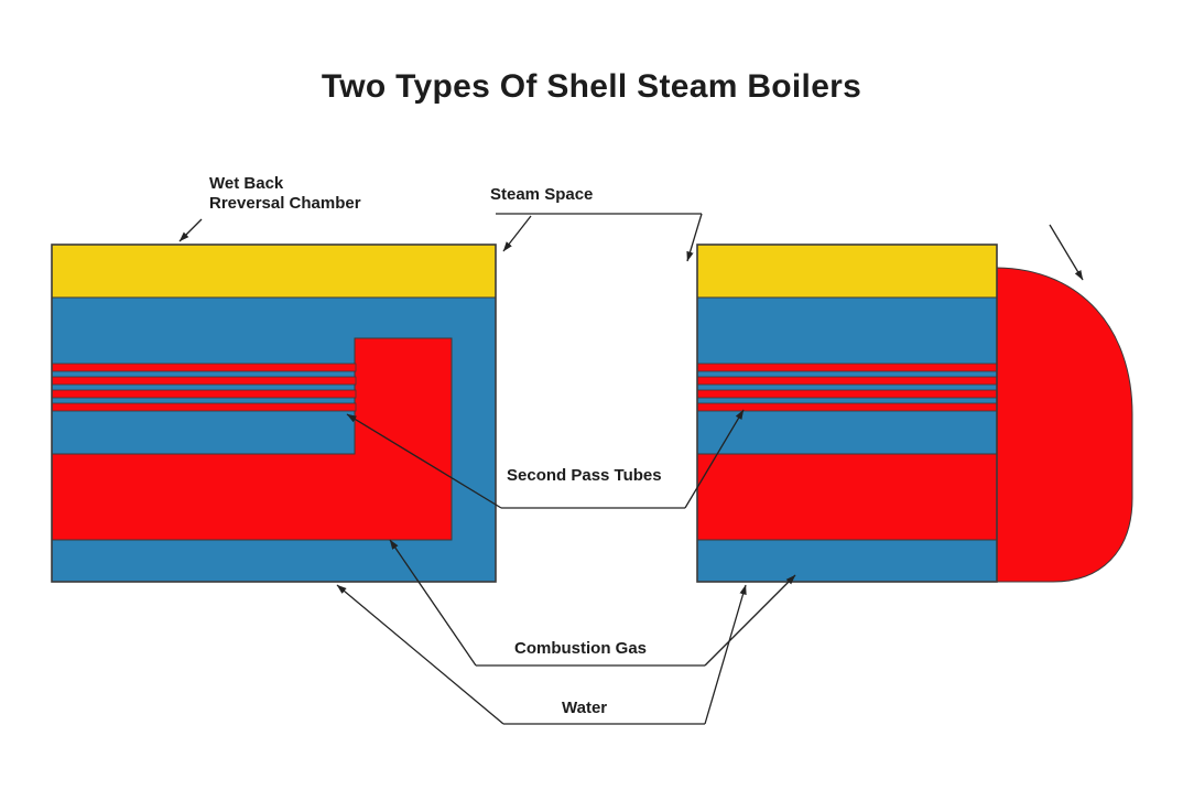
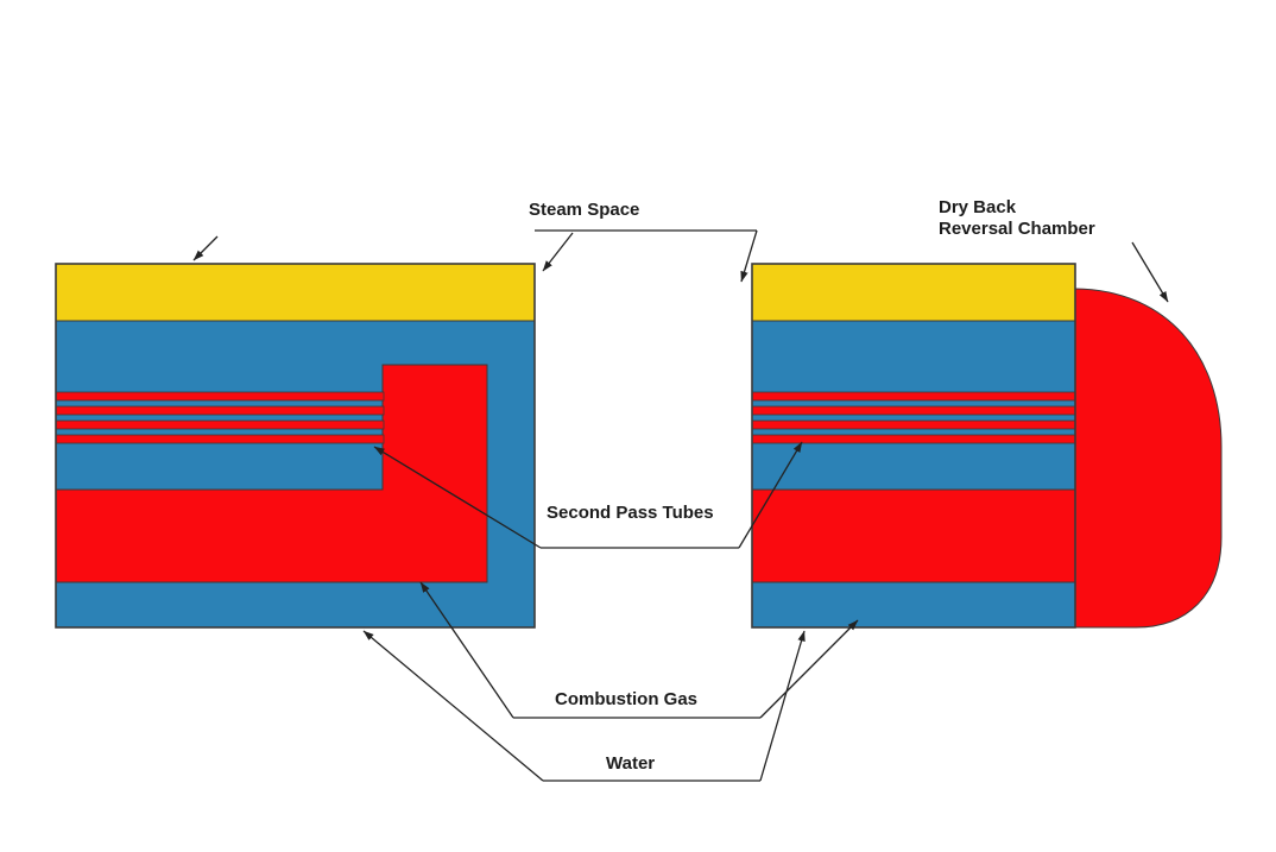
- Two Types Of Shell Steam Boilers
- Wet Back
- Rreversal Chamber
  Steam Space
+ Dry Back
+ Reversal Chamber
  Second Pass Tubes
  Combustion Gas
  Water
